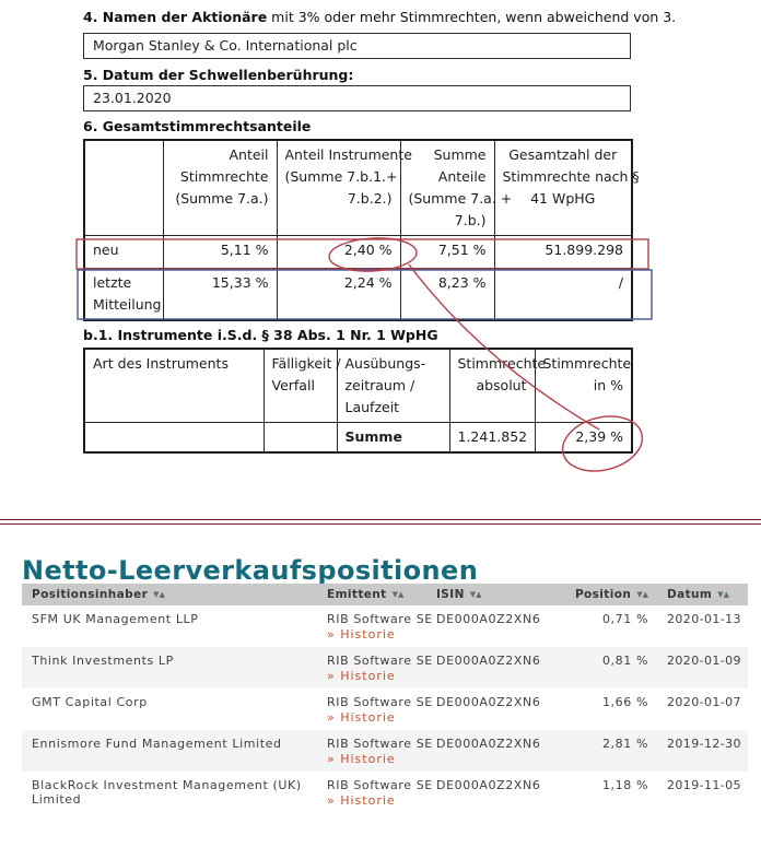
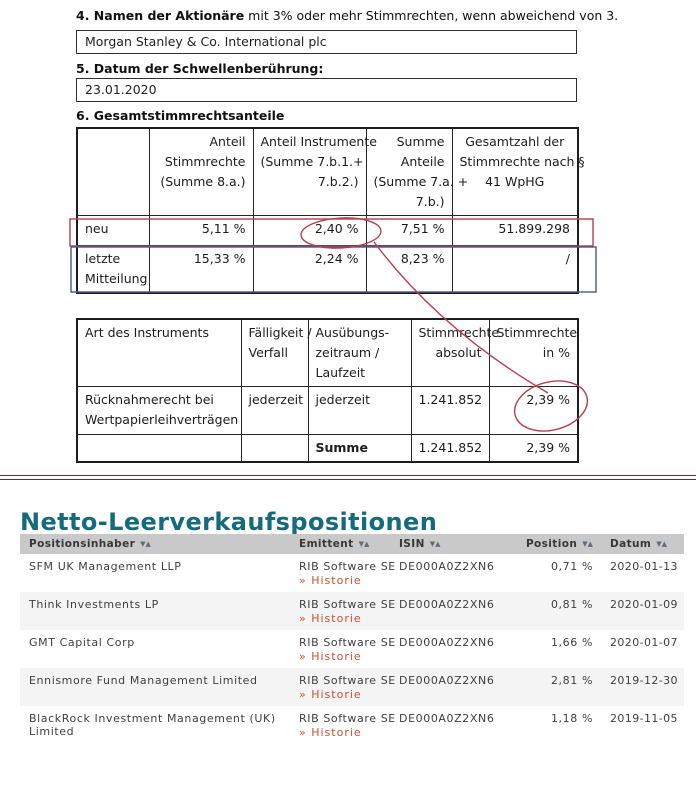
  4. Namen der Aktionäre mit 3% oder mehr Stimmrechten, wenn abweichend von 3.
  Morgan Stanley & Co. International plc
  5. Datum der Schwellenberührung:
  23.01.2020
  6. Gesamtstimmrechtsanteile
- 	Anteil Stimmrechte (Summe 7.a.)	Anteil Instrumente (Summe 7.b.1.+ 7.b.2.)	Summe Anteile (Summe 7.a. 7.b.)	Gesamtzahl der Stimmrechte nach § 41 WpHG
+ 	Anteil Stimmrechte (Summe 8.a.)	Anteil Instrumente (Summe 7.b.1.+ 7.b.2.)	Summe Anteile (Summe 7.a. 7.b.)	Gesamtzahl der Stimmrechte nach § 41 WpHG
  neu	5,11 %	2,40 %	7,51 %	51.899.298
  letzte Mitteilung	15,33 %	2,24 %	8,23 %	/
- b.1. Instrumente i.S.d. § 38 Abs. 1 Nr. 1 WpHG
  Art des Instruments	Fälligkeit / Verfall	Ausübungs- zeitraum / Laufzeit	Stimmechte absolut	Stimmrechte in %
+ Rücknahmerecht bei Wertpapierleihverträgen	jederzeit	jederzeit	1.241.852	2,39 %
  		Summe	1.241.852	2,39 %
  Netto-Leerverkaufspositionen
  Positionsinhaber ▼▲
  Emittent ▼▲
  ISIN ▼▲
  Position ▼▲
  Datum ▼▲
  SFM UK Management LLP
  RIB Software SE
  » Historie
  DE000A0Z2X
  0,71 %
  2020-01-13
  Think Investments LP
  RIB Software SE
  » Historie
  DE000A0Z2X
  0,81 %
  2020-01-09
  GMT Capital Corp
  RIB Software SE
  » Historie
  DE000A0Z2X
  1,66 %
  2020-01-07
  Ennismore Fund Management Limited
  RIB Software SE
  » Historie
  DE000A0Z2X
  2,81 %
  2019-12-30
  BlackRock Investment Management (UK) Limited
  RIB Software SE
  » Historie
  DE000A0Z2X
  1,18 %
  2019-11-05
